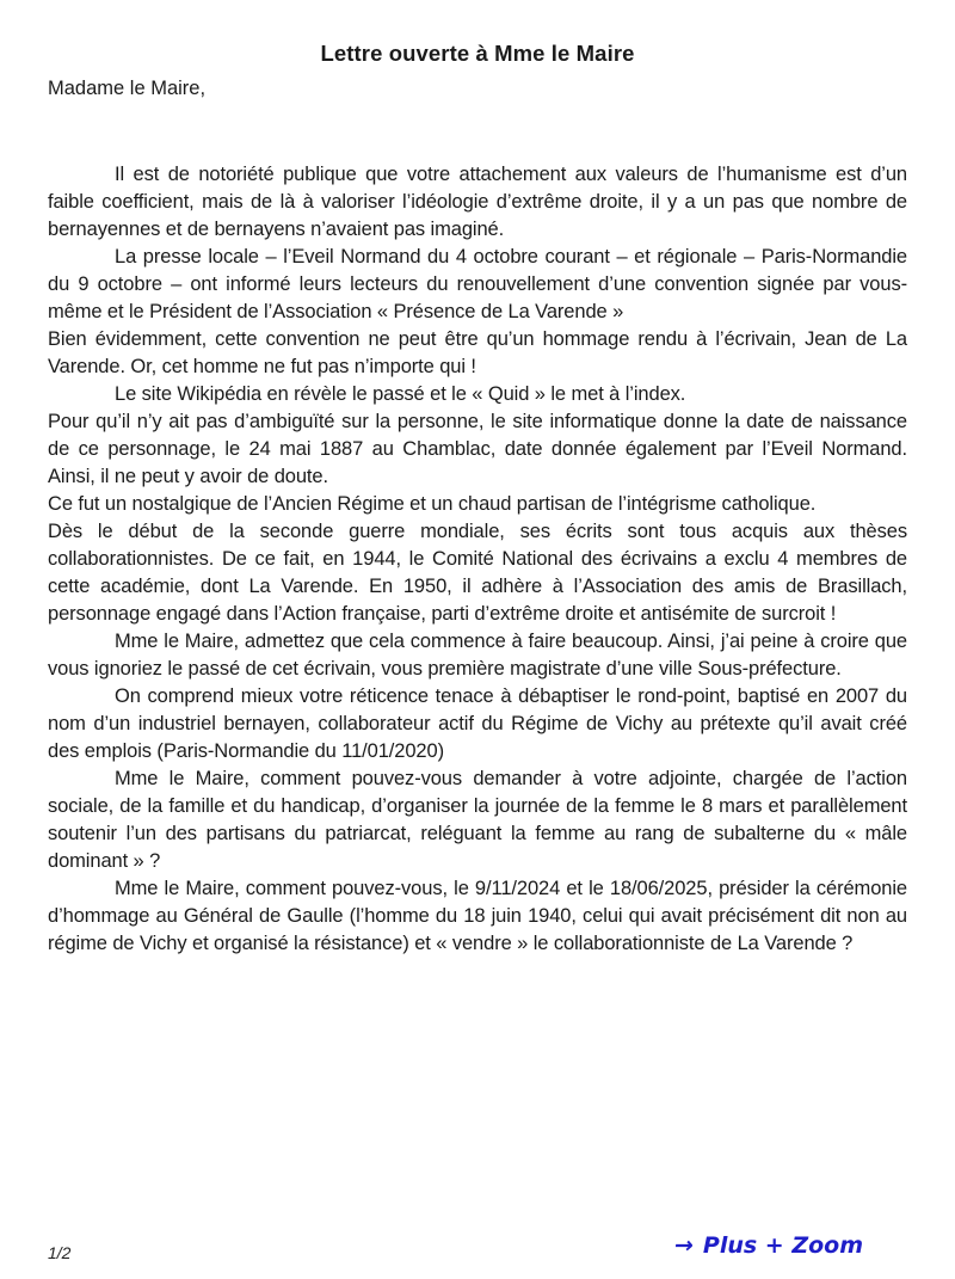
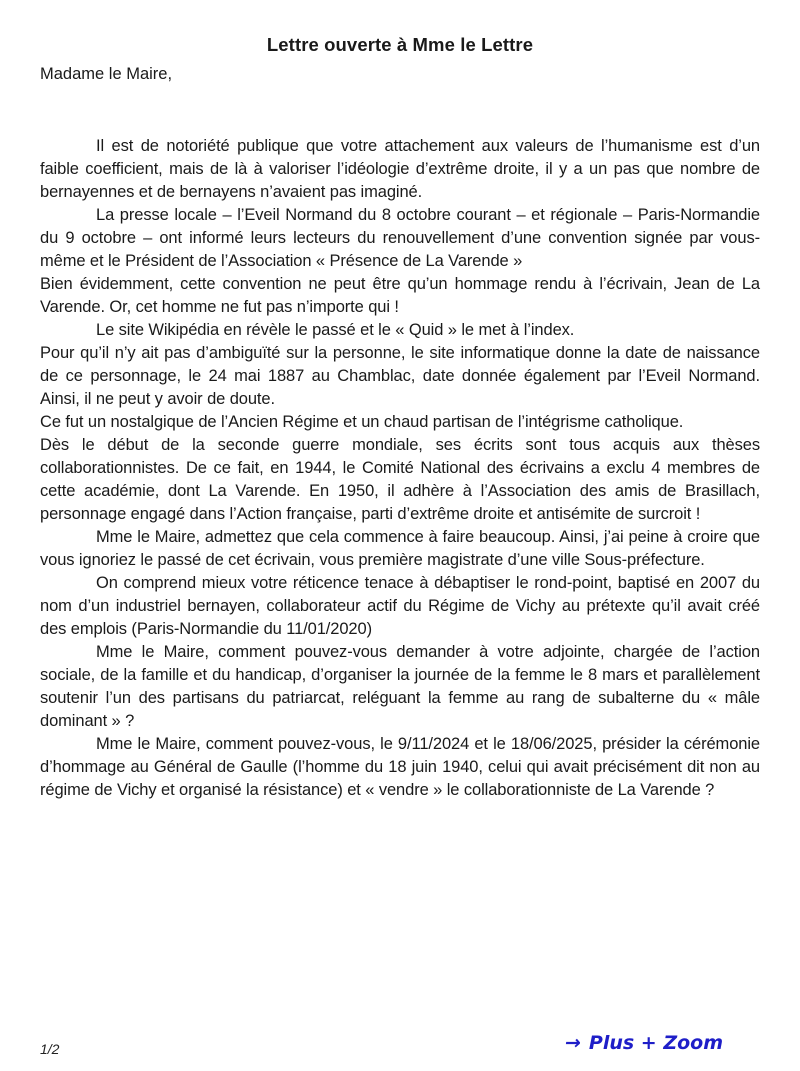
- Lettre ouverte à Mme le Maire
+ Lettre ouverte à Mme le Lettre
  Madame le Maire,
  Il est de notoriété publique que votre attachement aux valeurs de l’humanisme est d’un faible coefficient, mais de là à valoriser l’idéologie d’extrême droite, il y a un pas que nombre de bernayennes et de bernayens n’avaient pas imaginé.
- La presse locale – l’Eveil Normand du 4 octobre courant – et régionale – Paris-Normandie du 9 octobre – ont informé leurs lecteurs du renouvellement d’une convention signée par vous-même et le Président de l’Association « Présence de La Varende »
+ La presse locale – l’Eveil Normand du 8 octobre courant – et régionale – Paris-Normandie du 9 octobre – ont informé leurs lecteurs du renouvellement d’une convention signée par vous-même et le Président de l’Association « Présence de La Varende »
  Bien évidemment, cette convention ne peut être qu’un hommage rendu à l’écrivain, Jean de La Varende. Or, cet homme ne fut pas n’importe qui !
  Le site Wikipédia en révèle le passé et le « Quid » le met à l’index.
  Pour qu’il n’y ait pas d’ambiguïté sur la personne, le site informatique donne la date de naissance de ce personnage, le 24 mai 1887 au Chamblac, date donnée également par l’Eveil Normand. Ainsi, il ne peut y avoir de doute.
  Ce fut un nostalgique de l’Ancien Régime et un chaud partisan de l’intégrisme catholique.
  Dès le début de la seconde guerre mondiale, ses écrits sont tous acquis aux thèses collaborationnistes. De ce fait, en 1944, le Comité National des écrivains a exclu 4 membres de cette académie, dont La Varende. En 1950, il adhère à l’Association des amis de Brasillach, personnage engagé dans l’Action française, parti d’extrême droite et antisémite de surcroit !
  Mme le Maire, admettez que cela commence à faire beaucoup. Ainsi, j’ai peine à croire que vous ignoriez le passé de cet écrivain, vous première magistrate d’une ville Sous-préfecture.
  On comprend mieux votre réticence tenace à débaptiser le rond-point, baptisé en 2007 du nom d’un industriel bernayen, collaborateur actif du Régime de Vichy au prétexte qu’il avait créé des emplois (Paris-Normandie du 11/01/2020)
  Mme le Maire, comment pouvez-vous demander à votre adjointe, chargée de l’action sociale, de la famille et du handicap, d’organiser la journée de la femme le 8 mars et parallèlement soutenir l’un des partisans du patriarcat, reléguant la femme au rang de subalterne du « mâle dominant » ?
  Mme le Maire, comment pouvez-vous, le 9/11/2024 et le 18/06/2025, présider la cérémonie d’hommage au Général de Gaulle (l’homme du 18 juin 1940, celui qui avait précisément dit non au régime de Vichy et organisé la résistance) et « vendre » le collaborationniste de La Varende ?
  1/2
